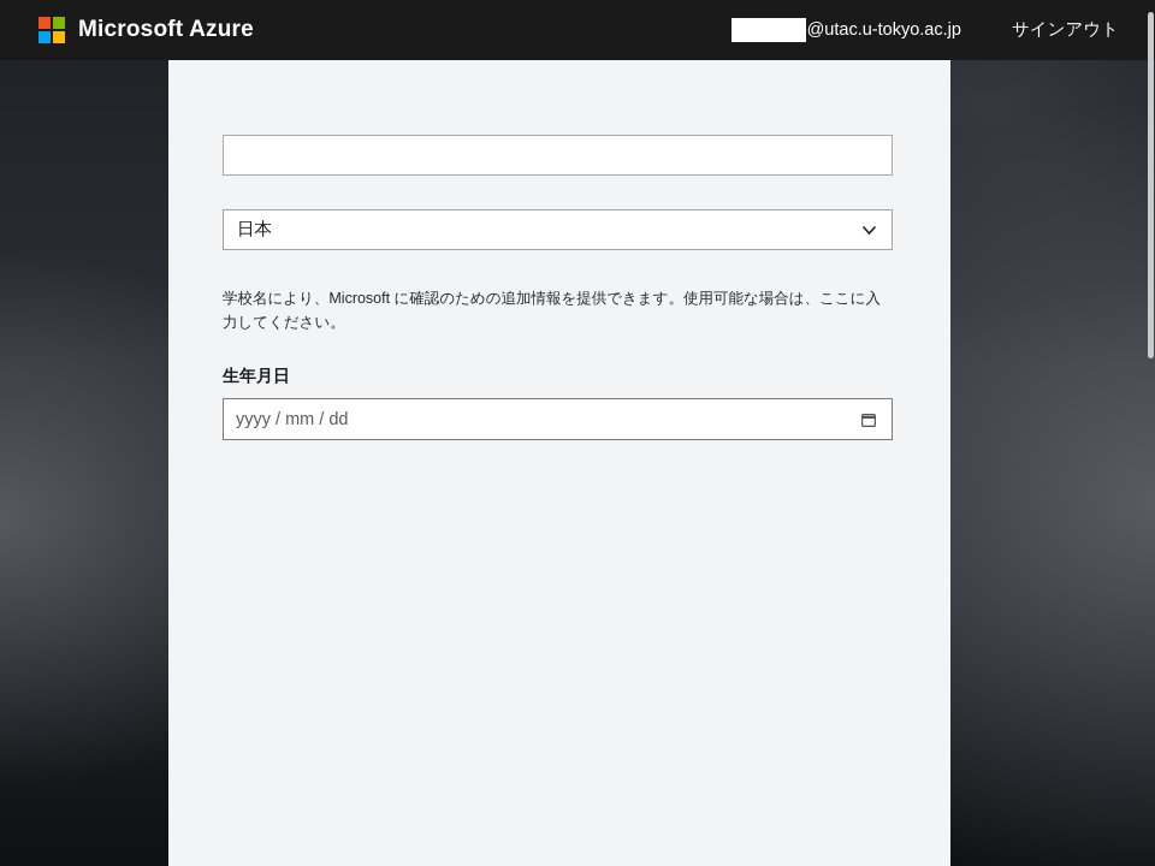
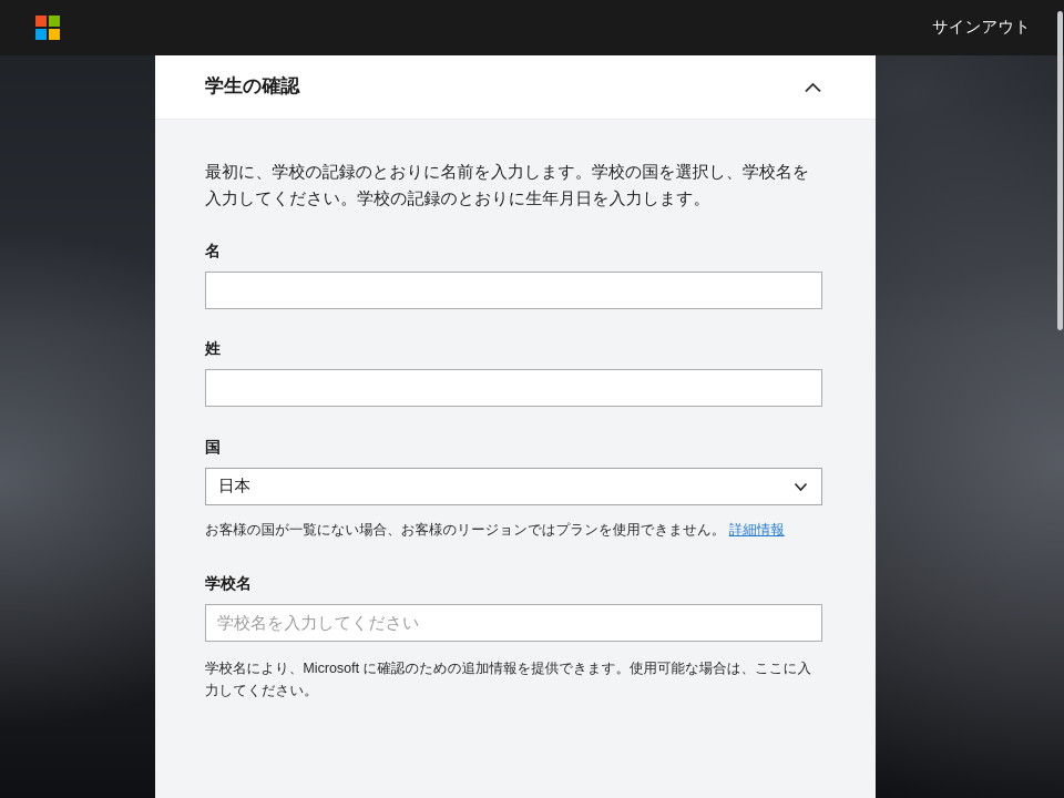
- Microsoft Azure
- @utac.u-tokyo.ac.jp
  サインアウト
+ 学生の確認
+ 最初に、学校の記録のとおりに名前を入力します。学校の国を選択し、学校名を入力してください。学校の記録のとおりに生年月日を入力します。
+ 名
+ 姓
+ 国
  日本
+ お客様の国が一覧にない場合、お客様のリージョンではプランを使用できません。 詳細情報
+ 学校名
+ 学校名を入力してください
  学校名により、Microsoft に確認のための追加情報を提供できます。使用可能な場合は、ここに入力してください。
- 生年月日
- yyyy / mm / dd
